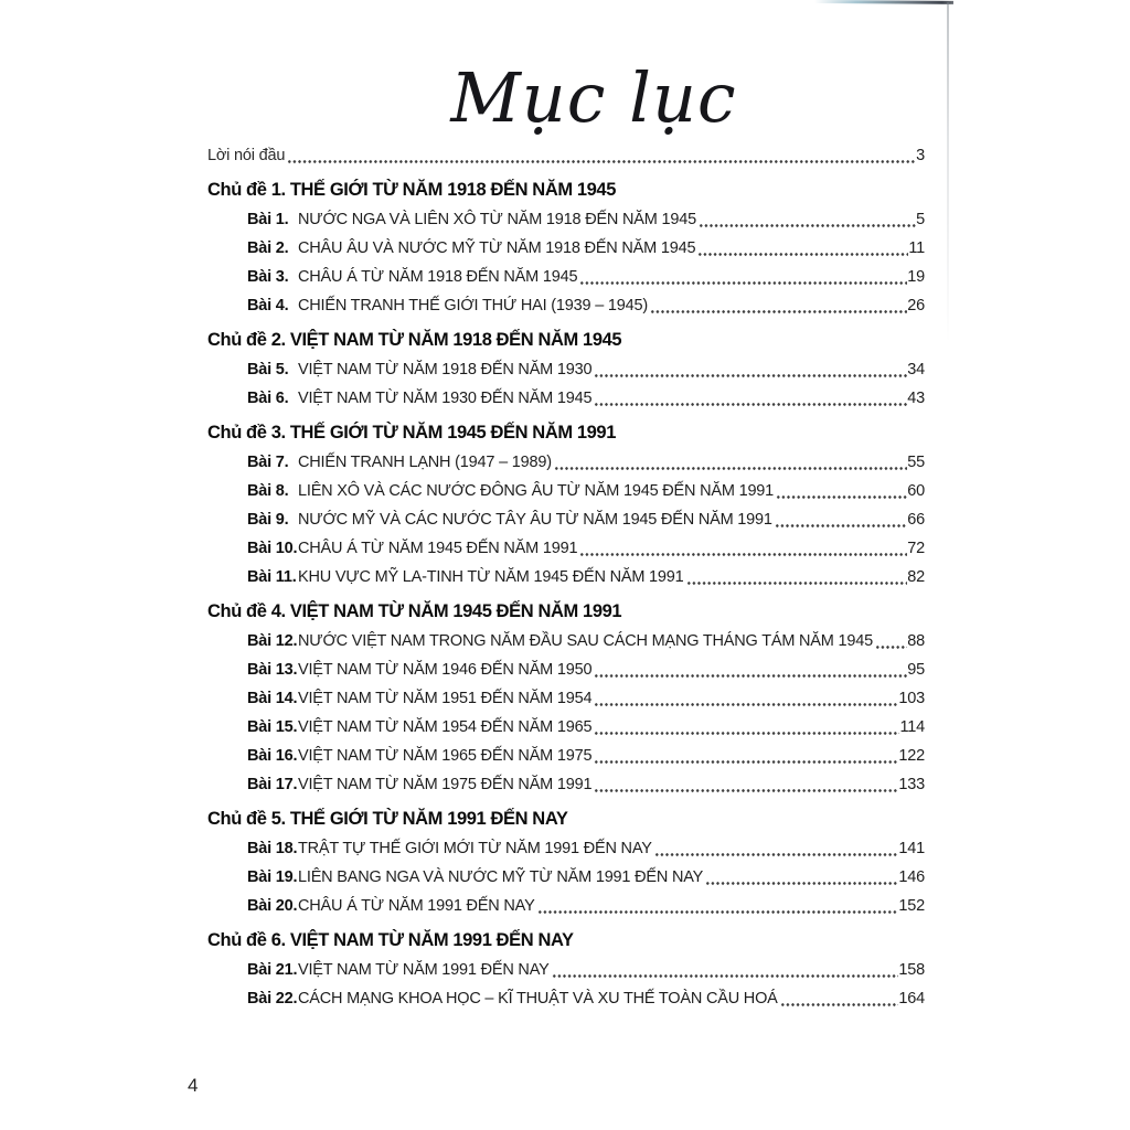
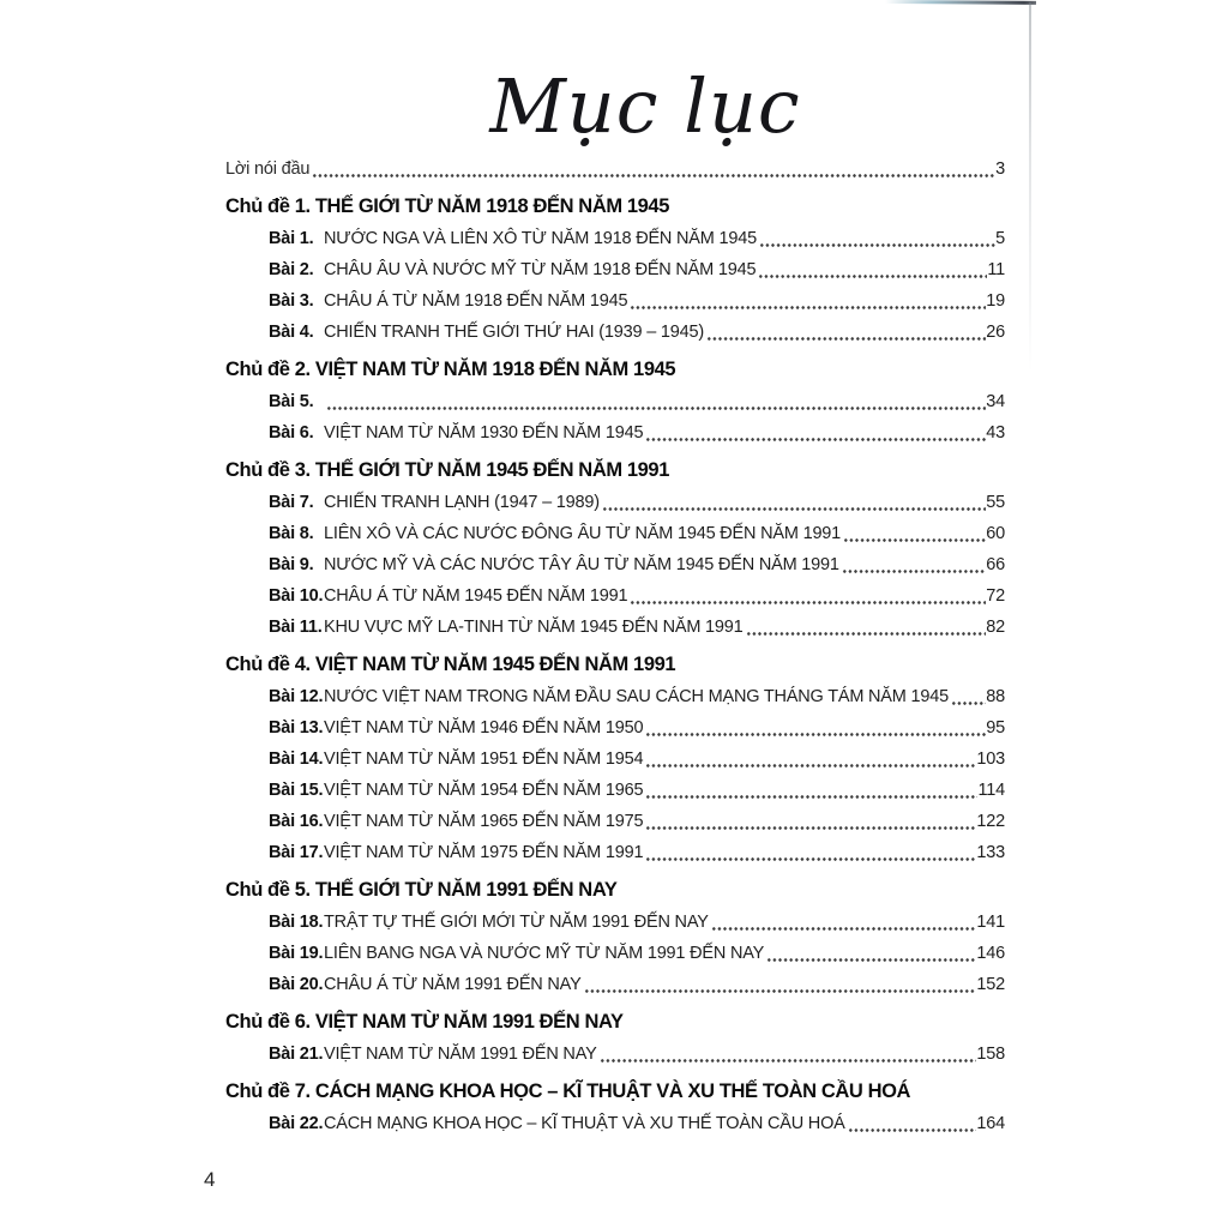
  Mục lục
  Lời nói đầu
  3
  Chủ đề 1. THẾ GIỚI TỪ NĂM 1918 ĐẾN NĂM 1945
  Bài 1.
  NƯỚC NGA VÀ LIÊN XÔ TỪ NĂM 1918 ĐẾN NĂM 1945
  5
  Bài 2.
  CHÂU ÂU VÀ NƯỚC MỸ TỪ NĂM 1918 ĐẾN NĂM 1945
  11
  Bài 3.
  CHÂU Á TỪ NĂM 1918 ĐẾN NĂM 1945
  19
  Bài 4.
  CHIẾN TRANH THẾ GIỚI THỨ HAI (1939 – 1945)
  26
  Chủ đề 2. VIỆT NAM TỪ NĂM 1918 ĐẾN NĂM 1945
  Bài 5.
- VIỆT NAM TỪ NĂM 1918 ĐẾN NĂM 1930
  34
  Bài 6.
  VIỆT NAM TỪ NĂM 1930 ĐẾN NĂM 1945
  43
  Chủ đề 3. THẾ GIỚI TỪ NĂM 1945 ĐẾN NĂM 1991
  Bài 7.
  CHIẾN TRANH LẠNH (1947 – 1989)
  55
  Bài 8.
  LIÊN XÔ VÀ CÁC NƯỚC ĐÔNG ÂU TỪ NĂM 1945 ĐẾN NĂM 1991
  60
  Bài 9.
  NƯỚC MỸ VÀ CÁC NƯỚC TÂY ÂU TỪ NĂM 1945 ĐẾN NĂM 1991
  66
  Bài 10.
  CHÂU Á TỪ NĂM 1945 ĐẾN NĂM 1991
  72
  Bài 11.
  KHU VỰC MỸ LA-TINH TỪ NĂM 1945 ĐẾN NĂM 1991
  82
  Chủ đề 4. VIỆT NAM TỪ NĂM 1945 ĐẾN NĂM 1991
  Bài 12.
  NƯỚC VIỆT NAM TRONG NĂM ĐẦU SAU CÁCH MẠNG THÁNG TÁM NĂM 1945
  88
  Bài 13.
  VIỆT NAM TỪ NĂM 1946 ĐẾN NĂM 1950
  95
  Bài 14.
  VIỆT NAM TỪ NĂM 1951 ĐẾN NĂM 1954
  103
  Bài 15.
  VIỆT NAM TỪ NĂM 1954 ĐẾN NĂM 1965
  114
  Bài 16.
  VIỆT NAM TỪ NĂM 1965 ĐẾN NĂM 1975
  122
  Bài 17.
  VIỆT NAM TỪ NĂM 1975 ĐẾN NĂM 1991
  133
  Chủ đề 5. THẾ GIỚI TỪ NĂM 1991 ĐẾN NAY
  Bài 18.
  TRẬT TỰ THẾ GIỚI MỚI TỪ NĂM 1991 ĐẾN NAY
  141
  Bài 19.
  LIÊN BANG NGA VÀ NƯỚC MỸ TỪ NĂM 1991 ĐẾN NAY
  146
  Bài 20.
  CHÂU Á TỪ NĂM 1991 ĐẾN NAY
  152
  Chủ đề 6. VIỆT NAM TỪ NĂM 1991 ĐẾN NAY
  Bài 21.
  VIỆT NAM TỪ NĂM 1991 ĐẾN NAY
  158
+ Chủ đề 7. CÁCH MẠNG KHOA HỌC – KĨ THUẬT VÀ XU THẾ TOÀN CẦU HOÁ
  Bài 22.
  CÁCH MẠNG KHOA HỌC – KĨ THUẬT VÀ XU THẾ TOÀN CẦU HOÁ
  164
  4
